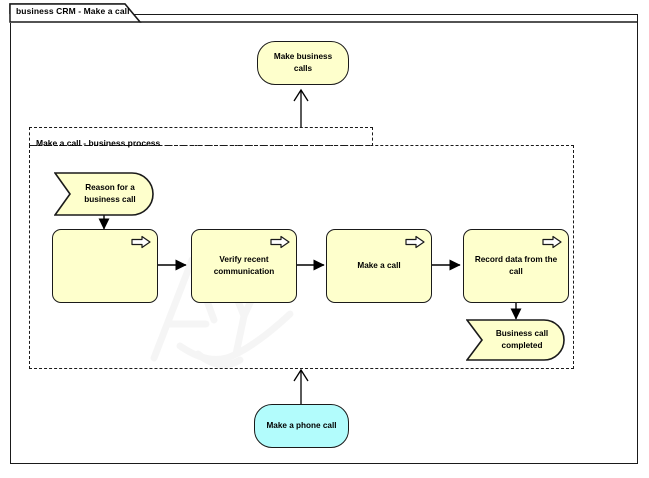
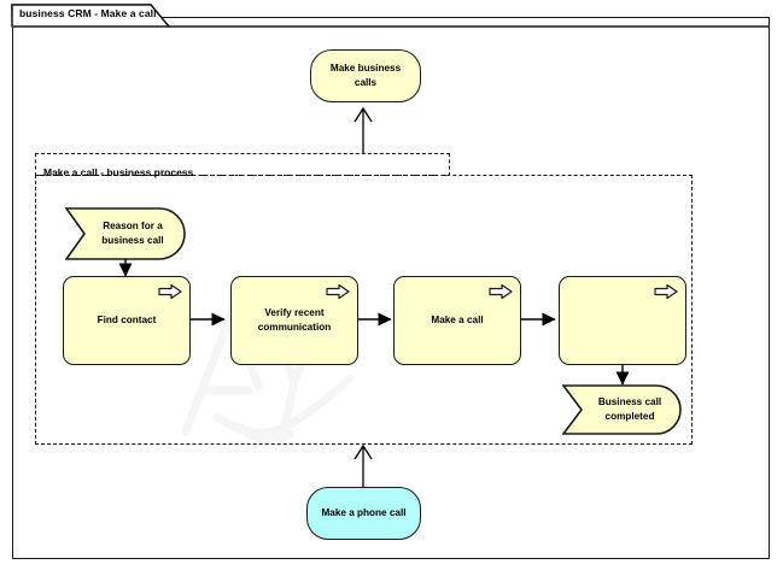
  business CRM - Make a call
  Make a call - business process
  Make business calls
  Reason for a business call
+ Find contact
  Verify recent communication
  Make a call
- Record data from the call
  Business call completed
  Make a phone call
